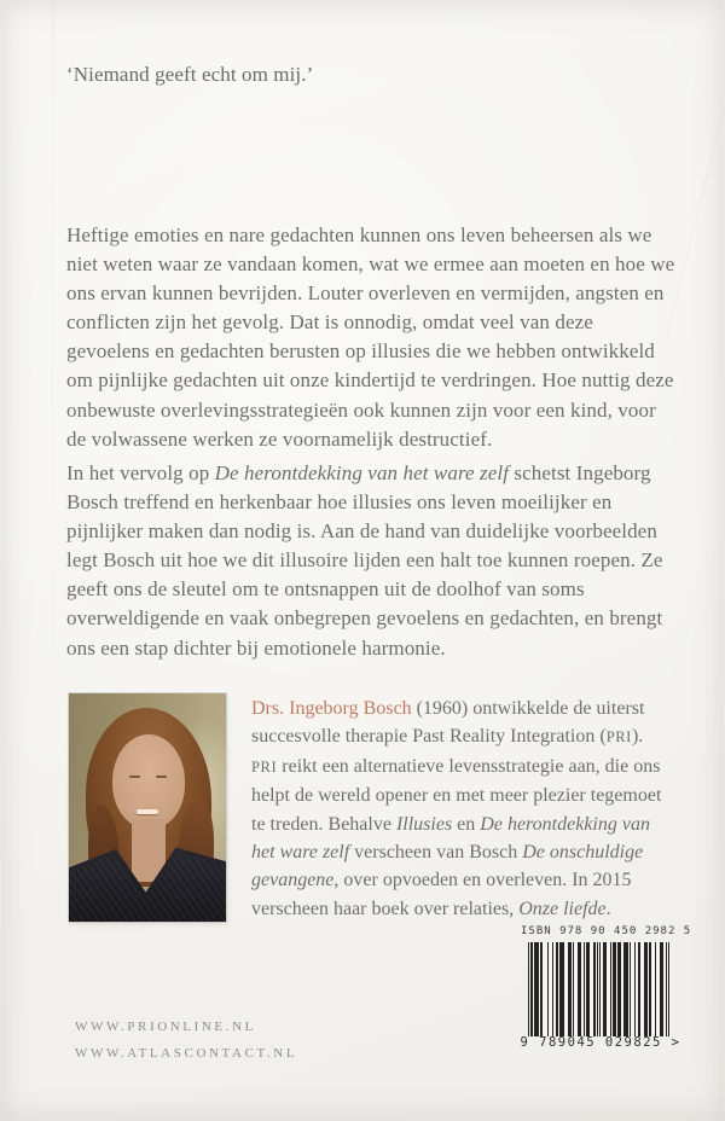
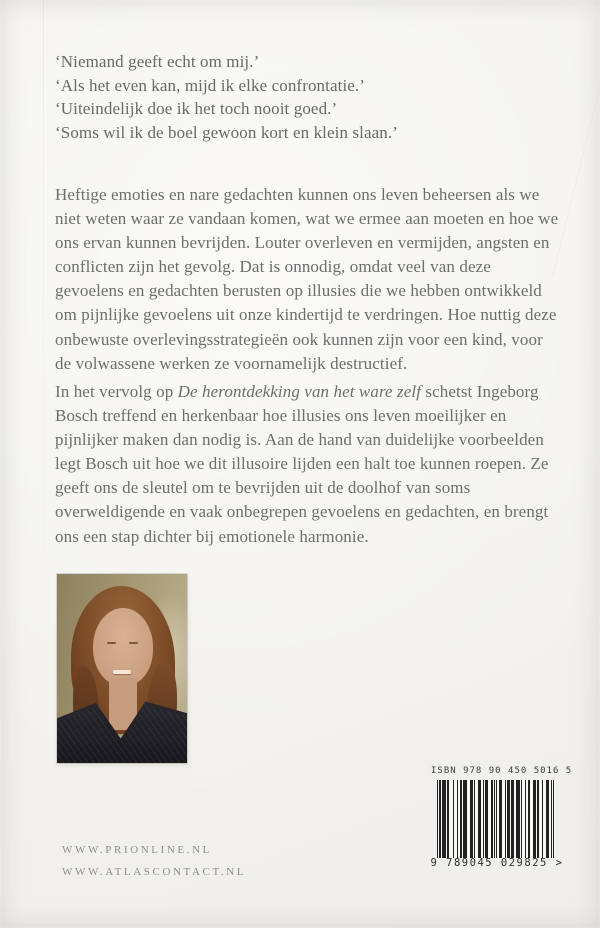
  ‘Niemand geeft echt om mij.’
+ ‘Als het even kan, mijd ik elke confrontatie.’
+ ‘Uiteindelijk doe ik het toch nooit goed.’
+ ‘Soms wil ik de boel gewoon kort en klein slaan.’
- Heftige emoties en nare gedachten kunnen ons leven beheersen als we niet weten waar ze vandaan komen, wat we ermee aan moeten en hoe we ons ervan kunnen bevrijden. Louter overleven en vermijden, angsten en conflicten zijn het gevolg. Dat is onnodig, omdat veel van deze gevoelens en gedachten berusten op illusies die we hebben ontwikkeld om pijnlijke gedachten uit onze kindertijd te verdringen. Hoe nuttig deze onbewuste overlevingsstrategieën ook kunnen zijn voor een kind, voor de volwassene werken ze voornamelijk destructief.
+ Heftige emoties en nare gedachten kunnen ons leven beheersen als we niet weten waar ze vandaan komen, wat we ermee aan moeten en hoe we ons ervan kunnen bevrijden. Louter overleven en vermijden, angsten en conflicten zijn het gevolg. Dat is onnodig, omdat veel van deze gevoelens en gedachten berusten op illusies die we hebben ontwikkeld om pijnlijke gevoelens uit onze kindertijd te verdringen. Hoe nuttig deze onbewuste overlevingsstrategieën ook kunnen zijn voor een kind, voor de volwassene werken ze voornamelijk destructief.
- In het vervolg op De herontdekking van het ware zelf schetst Ingeborg Bosch treffend en herkenbaar hoe illusies ons leven moeilijker en pijnlijker maken dan nodig is. Aan de hand van duidelijke voorbeelden legt Bosch uit hoe we dit illusoire lijden een halt toe kunnen roepen. Ze geeft ons de sleutel om te ontsnappen uit de doolhof van soms overweldigende en vaak onbegrepen gevoelens en gedachten, en brengt ons een stap dichter bij emotionele harmonie.
+ In het vervolg op De herontdekking van het ware zelf schetst Ingeborg Bosch treffend en herkenbaar hoe illusies ons leven moeilijker en pijnlijker maken dan nodig is. Aan de hand van duidelijke voorbeelden legt Bosch uit hoe we dit illusoire lijden een halt toe kunnen roepen. Ze geeft ons de sleutel om te bevrijden uit de doolhof van soms overweldigende en vaak onbegrepen gevoelens en gedachten, en brengt ons een stap dichter bij emotionele harmonie.
- Drs. Ingeborg Bosch (1960) ontwikkelde de uiterst succesvolle therapie Past Reality Integration (PRI). PRI reikt een alternatieve levensstrategie aan, die ons helpt de wereld opener en met meer plezier tegemoet te treden. Behalve Illusies en De herontdekking van het ware zelf verscheen van Bosch De onschuldige gevangene, over opvoeden en overleven. In 2015 verscheen haar boek over relaties, Onze liefde.
- ISBN 978 90 450 2982 5
+ ISBN 978 90 450 5016 5
  9 789045 029825 >
  WWW.PRIONLINE.NL
  WWW.ATLASCONTACT.NL
